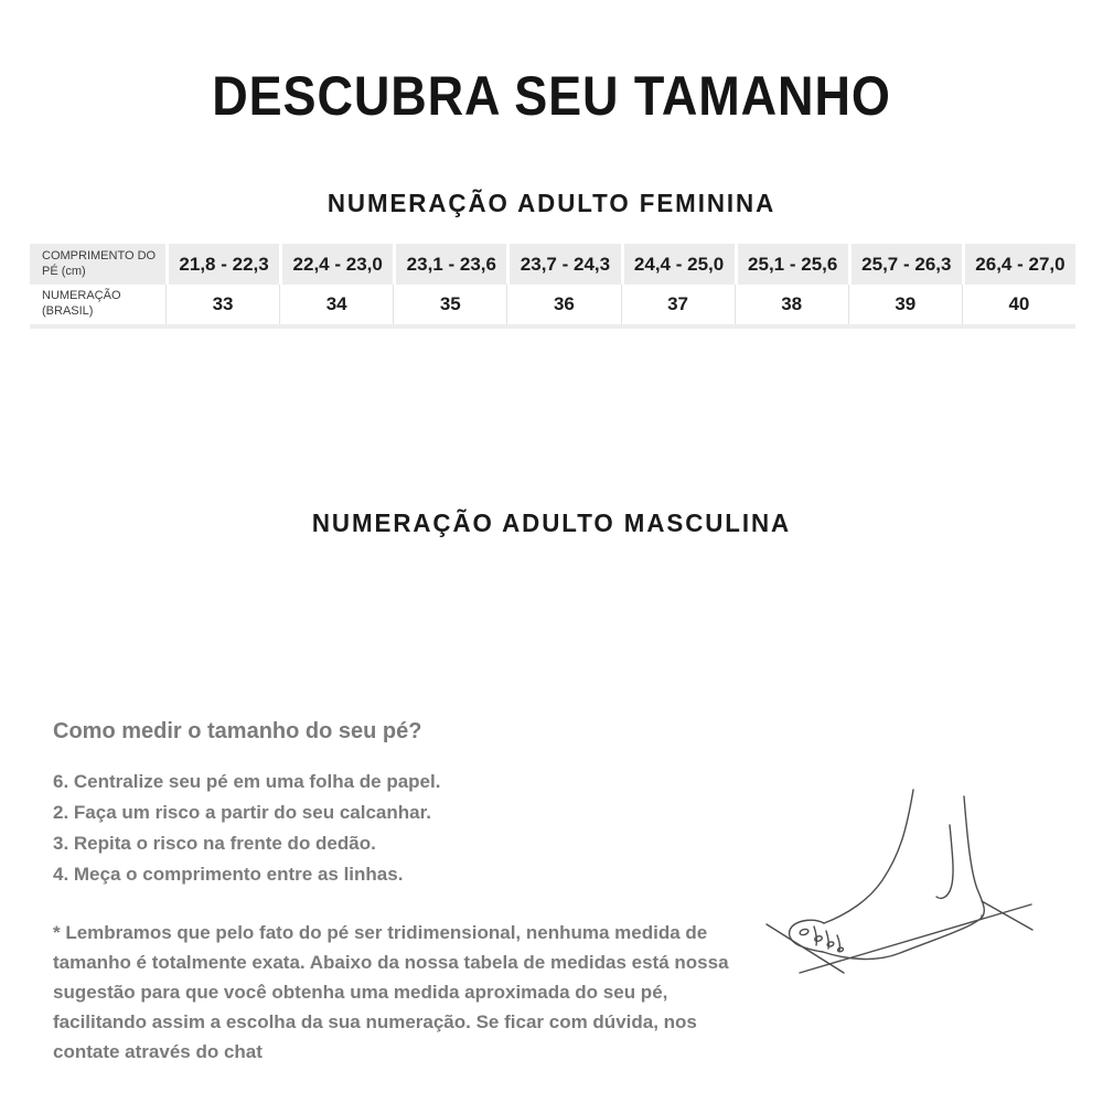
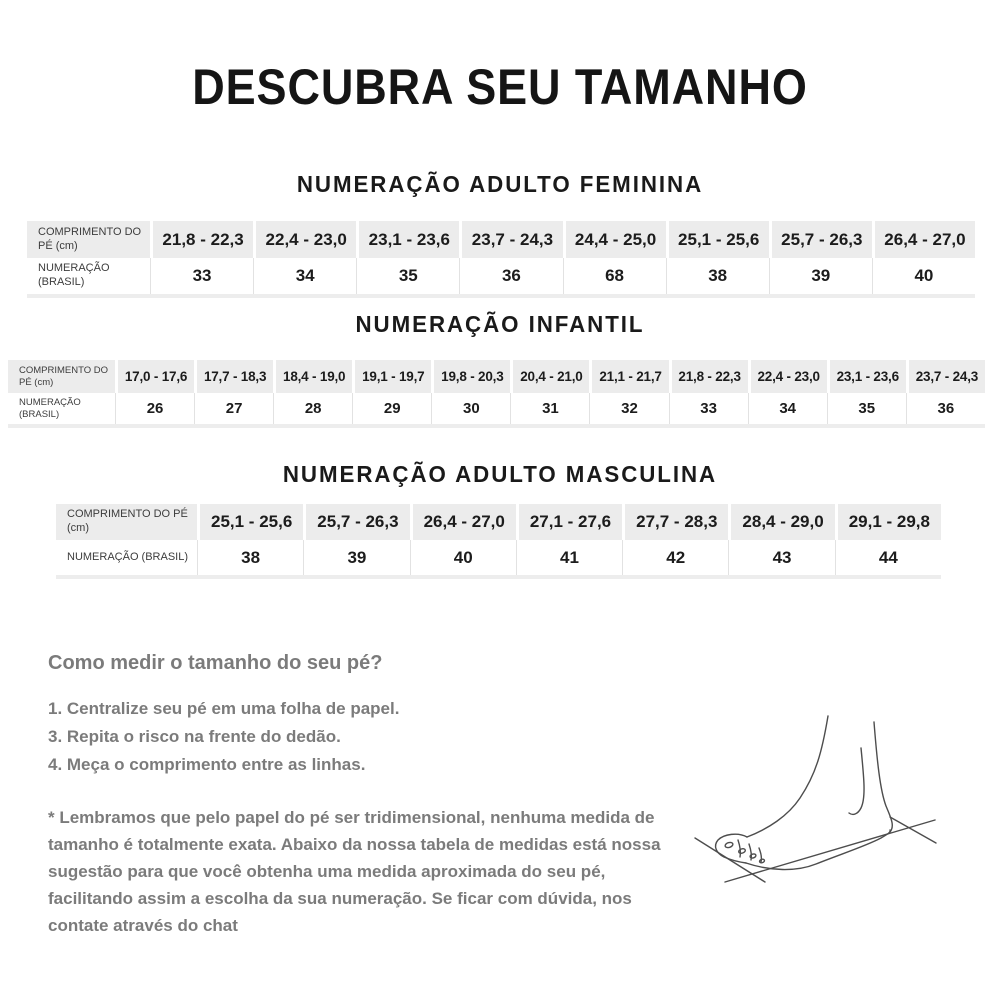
  DESCUBRA SEU TAMANHO
  NUMERAÇÃO ADULTO FEMININA
  COMPRIMENTO DO PÉ (cm)	21,8 - 22,3	22,4 - 23,0	23,1 - 23,6	23,7 - 24,3	24,4 - 25,0	25,1 - 25,6	25,7 - 26,3	26,4 - 27,0
- NUMERAÇÃO (BRASIL)	33	34	35	36	37	38	39	40
+ NUMERAÇÃO (BRASIL)	33	34	35	36	68	38	39	40
+ NUMERAÇÃO INFANTIL
+ COMPRIMENTO DO PÉ (cm)	17,0 - 17,6	17,7 - 18,3	18,4 - 19,0	19,1 - 19,7	19,8 - 20,3	20,4 - 21,0	21,1 - 21,7	21,8 - 22,3	22,4 - 23,0	23,1 - 23,6	23,7 - 24,3
+ NUMERAÇÃO (BRASIL)	26	27	28	29	30	31	32	33	34	35	36
  NUMERAÇÃO ADULTO MASCULINA
+ COMPRIMENTO DO PÉ (cm)	25,1 - 25,6	25,7 - 26,3	26,4 - 27,0	27,1 - 27,6	27,7 - 28,3	28,4 - 29,0	29,1 - 29,8
+ NUMERAÇÃO (BRASIL)	38	39	40	41	42	43	44
  Como medir o tamanho do seu pé?
- 6. Centralize seu pé em uma folha de papel.
+ 1. Centralize seu pé em uma folha de papel.
- 2. Faça um risco a partir do seu calcanhar.
  3. Repita o risco na frente do dedão.
  4. Meça o comprimento entre as linhas.
- * Lembramos que pelo fato do pé ser tridimensional, nenhuma medida de tamanho é totalmente exata. Abaixo da nossa tabela de medidas está nossa sugestão para que você obtenha uma medida aproximada do seu pé, facilitando assim a escolha da sua numeração. Se ficar com dúvida, nos contate através do chat
+ * Lembramos que pelo papel do pé ser tridimensional, nenhuma medida de tamanho é totalmente exata. Abaixo da nossa tabela de medidas está nossa sugestão para que você obtenha uma medida aproximada do seu pé, facilitando assim a escolha da sua numeração. Se ficar com dúvida, nos contate através do chat
